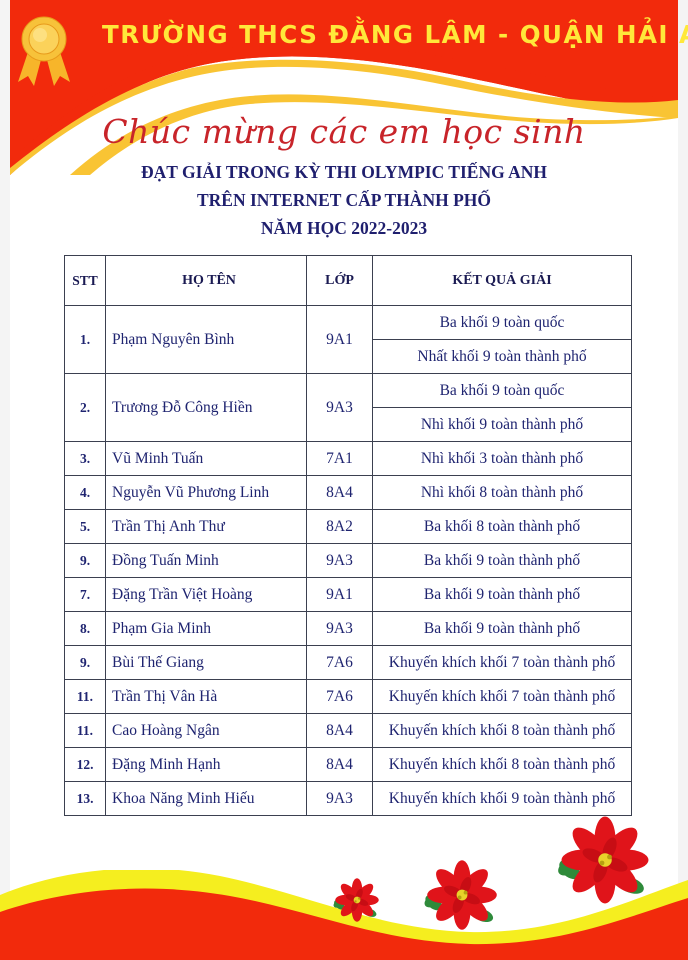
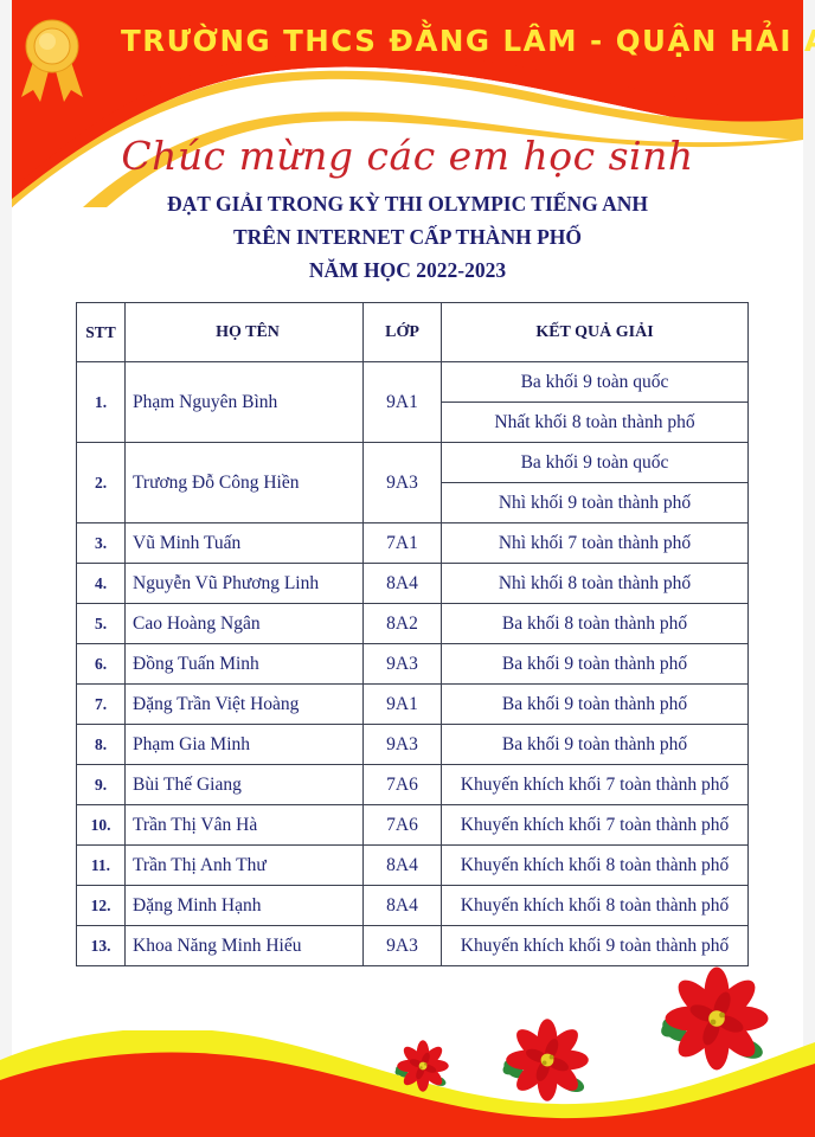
  TRƯỜNG THCS ĐẰNG LÂM - QUẬN HẢI
  Chúc mừng các em học sinh
  ĐẠT GIẢI TRONG KỲ THI OLYMPIC TIẾNG ANH
  TRÊN INTERNET CẤP THÀNH PHỐ
  NĂM HỌC 2022-2023
  STT	HỌ TÊN	LỚP	KẾT QUẢ GIẢI
  1.	Phạm Nguyên Bình	9A1	Ba khối 9 toàn quốc
- Nhất khối 9 toàn thành phố
+ Nhất khối 8 toàn thành phố
  2.	Trương Đỗ Công Hiền	9A3	Ba khối 9 toàn quốc
  Nhì khối 9 toàn thành phố
- 3.	Vũ Minh Tuấn	7A1	Nhì khối 3 toàn thành phố
+ 3.	Vũ Minh Tuấn	7A1	Nhì khối 7 toàn thành phố
  4.	Nguyễn Vũ Phương Linh	8A4	Nhì khối 8 toàn thành phố
- 5.	Trần Thị Anh Thư	8A2	Ba khối 8 toàn thành phố
+ 5.	Cao Hoàng Ngân	8A2	Ba khối 8 toàn thành phố
- 9.	Đồng Tuấn Minh	9A3	Ba khối 9 toàn thành phố
+ 6.	Đồng Tuấn Minh	9A3	Ba khối 9 toàn thành phố
  7.	Đặng Trần Việt Hoàng	9A1	Ba khối 9 toàn thành phố
  8.	Phạm Gia Minh	9A3	Ba khối 9 toàn thành phố
  9.	Bùi Thế Giang	7A6	Khuyến khích khối 7 toàn thành phố
- 11.	Trần Thị Vân Hà	7A6	Khuyến khích khối 7 toàn thành phố
+ 10.	Trần Thị Vân Hà	7A6	Khuyến khích khối 7 toàn thành phố
- 11.	Cao Hoàng Ngân	8A4	Khuyến khích khối 8 toàn thành phố
+ 11.	Trần Thị Anh Thư	8A4	Khuyến khích khối 8 toàn thành phố
  12.	Đặng Minh Hạnh	8A4	Khuyến khích khối 8 toàn thành phố
  13.	Khoa Năng Minh Hiếu	9A3	Khuyến khích khối 9 toàn thành phố
